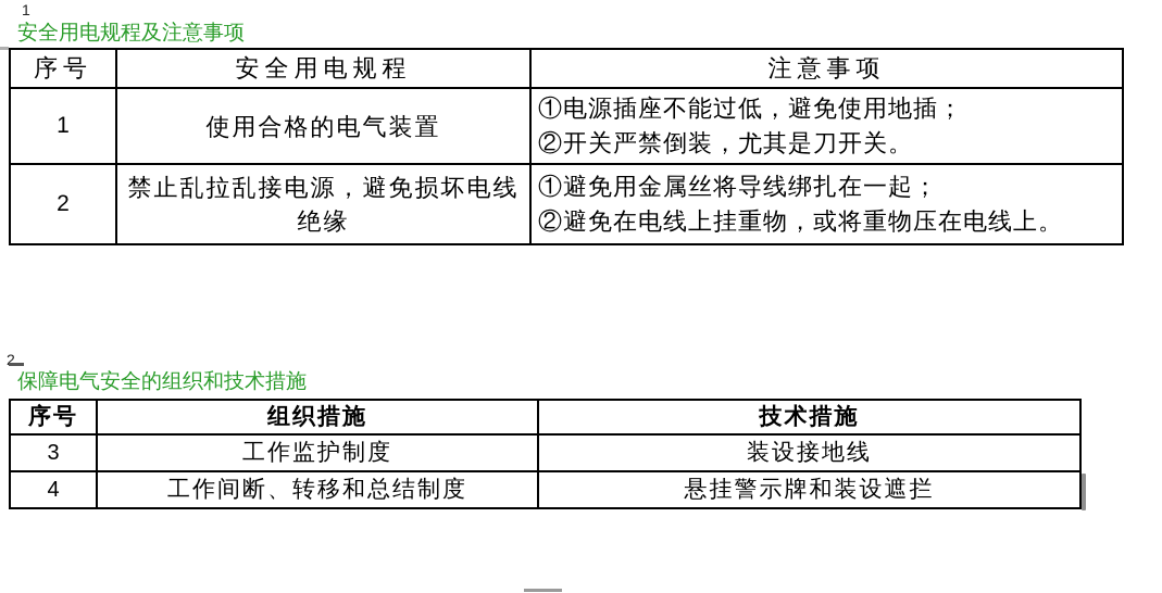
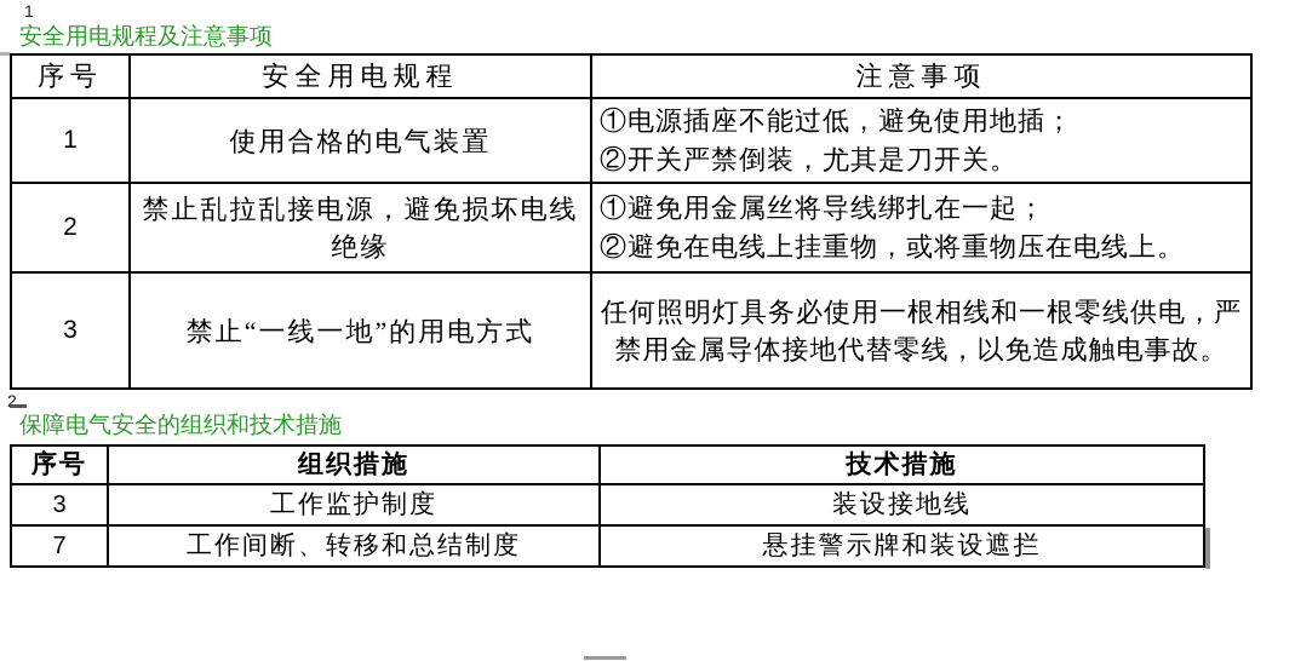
  1
  安全用电规程及注意事项
  序号	安全用电规程	注意事项
  1	使用合格的电气装置	①电源插座不能过低，避免使用地插； ②开关严禁倒装，尤其是刀开关。
  2	禁止乱拉乱接电源，避免损坏电线绝缘	①避免用金属丝将导线绑扎在一起； ②避免在电线上挂重物，或将重物压在电线上。
+ 3	禁止“一线一地”的用电方式	任何照明灯具务必使用一根相线和一根零线供电，严禁用金属导体接地代替零线，以免造成触电事故。
  2
  保障电气安全的组织和技术措施
  序号	组织措施	技术措施
  3	工作监护制度	装设接地线
- 4	工作间断、转移和总结制度	悬挂警示牌和装设遮拦
+ 7	工作间断、转移和总结制度	悬挂警示牌和装设遮拦
